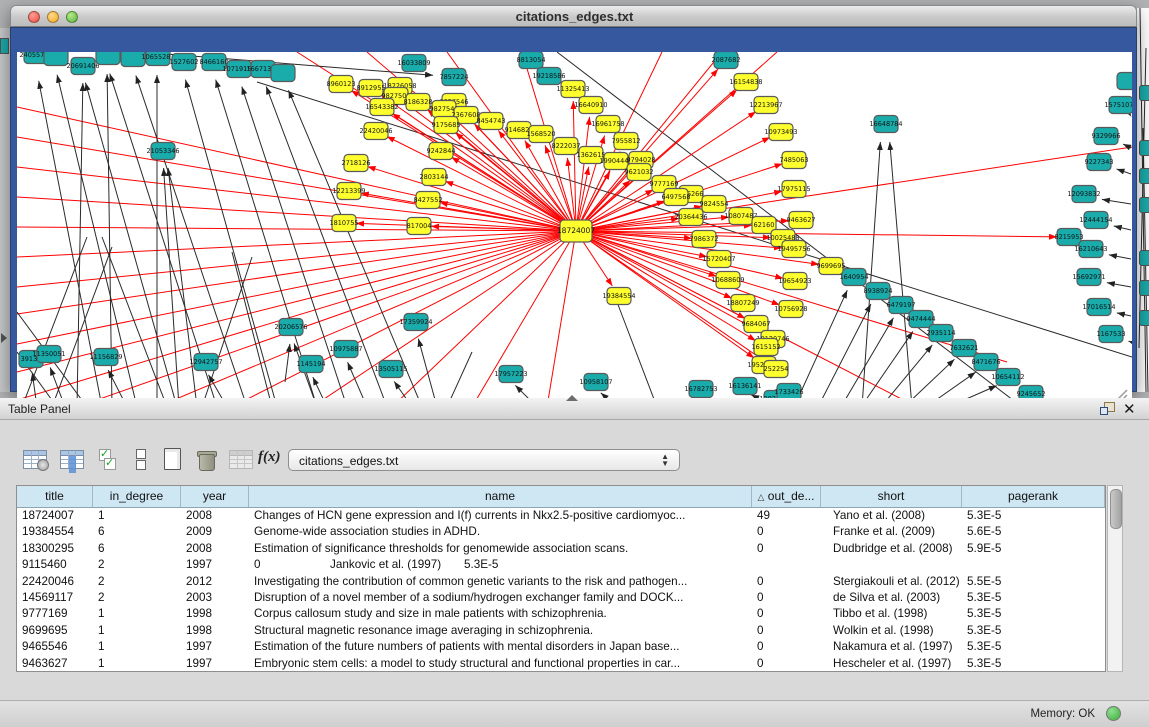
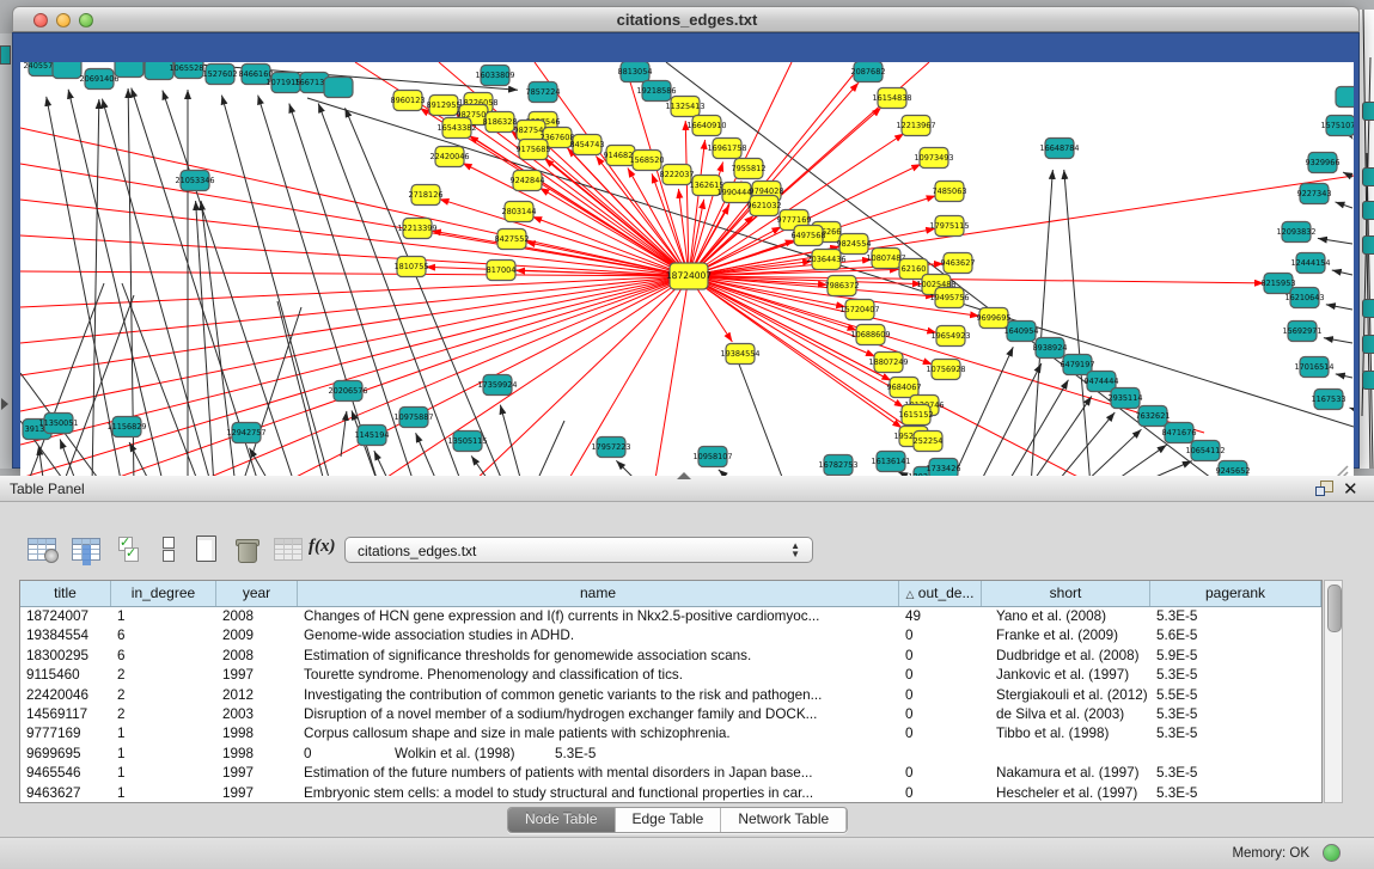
  citations_edges.txt
  240557
  20691406
  1065528
  1527602
  8466160
  1071915
  166713
  16033809
  7857224
  8813054
  19218586
  2087682
  16648784
  1575107
  9329966
  9227343
  12093832
  12444154
  8215953
  16210643
  15692971
  17016514
  1167533
  21053346
  3913
  11350051
  11156829
  12942757
  20206576
  10975887
  1145194
  13505115
  17359924
  17957223
  10958107
  16782753
  16136141
  1733426
  1640954
  8938924
  6479197
  9474444
  2935114
  7632621
  8471676
  10654112
  9245652
  8960123
  8912955
  18226058
  982750
  8186328
  16543382
  982754
  2367608
  9175685
  8454743
  914682
  22420046
  9242844
  2718126
  2803144
  12213399
  8427552
  1810755
  817004
  1568520
  8222037
  11325413
  16640910
  16961758
  7955812
  1362615
  1990444
  9794028
  9621032
  9777169
  6497568
  9824554
  20364436
  1080748
  62160
  16154838
  12213967
  10973493
  7485063
  17975115
  9463627
  10025488
  19495756
  9699695
  19654923
  10756928
  7986372
  15720407
  10688609
  18807249
  9684067
  1615152
  252254
  19384554
  18724007
  Table Panel
  ✕
  ✓
  ✓
  f(x)
  citations_edges.txt
  ▲
  ▼
  title
  in_degree
  year
  name
  △ out_de...
  short
  pagerank
  18724007
  1
  2008
  Changes of HCN gene expression and I(f) currents in Nkx2.5-positive cardiomyoc...
  49
  Yano et al. (2008)
  5.3E-5
  19384554
  6
  2009
  Genome-wide association studies in ADHD.
  0
  Franke et al. (2009)
  5.6E-5
  18300295
  6
  2008
  Estimation of significance thresholds for genomewide association scans.
  0
  Dudbridge et al. (2008)
  5.9E-5
  9115460
  2
  1997
+ Tourette syndrome. Phenomenology and classification of tics.
  0
  Jankovic et al. (1997)
  5.3E-5
  22420046
  2
  2012
  Investigating the contribution of common genetic variants to the risk and pathogen...
  0
  Stergiakouli et al. (2012)
  5.5E-5
  14569117
  2
  2003
  Disruption of a novel member of a sodium/hydrogen exchanger family and DOCK...
  0
  de Silva et al. (2003)
  5.3E-5
  9777169
  1
  1998
- Corpus callosum study and size in male patients with schizophrenia.
+ Corpus callosum shape and size in male patients with schizophrenia.
  0
  Tibbo et al. (1998)
  5.3E-5
  9699695
  1
  1998
- Structural magnetic resonance image averaging in schizophrenia.
  0
  Wolkin et al. (1998)
  5.3E-5
  9465546
  1
  1997
  Estimation of the future numbers of patients with mental disorders in Japan base...
  0
  Nakamura et al. (1997)
  5.3E-5
  9463627
  1
  1997
  Embryonic stem cells: a model to study structural and functional properties in car...
  0
  Hescheler et al. (1997)
  5.3E-5
+ Node Table
+ Edge Table
+ Network Table
  Memory: OK
